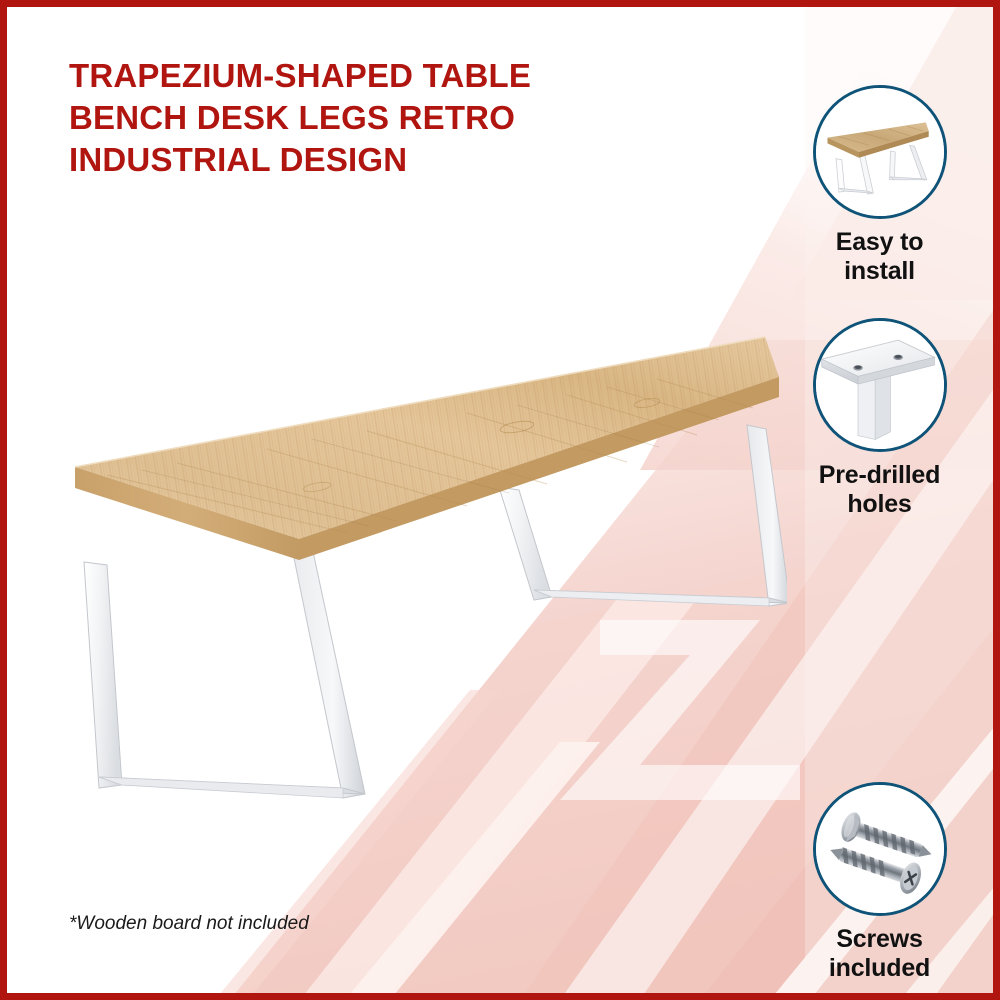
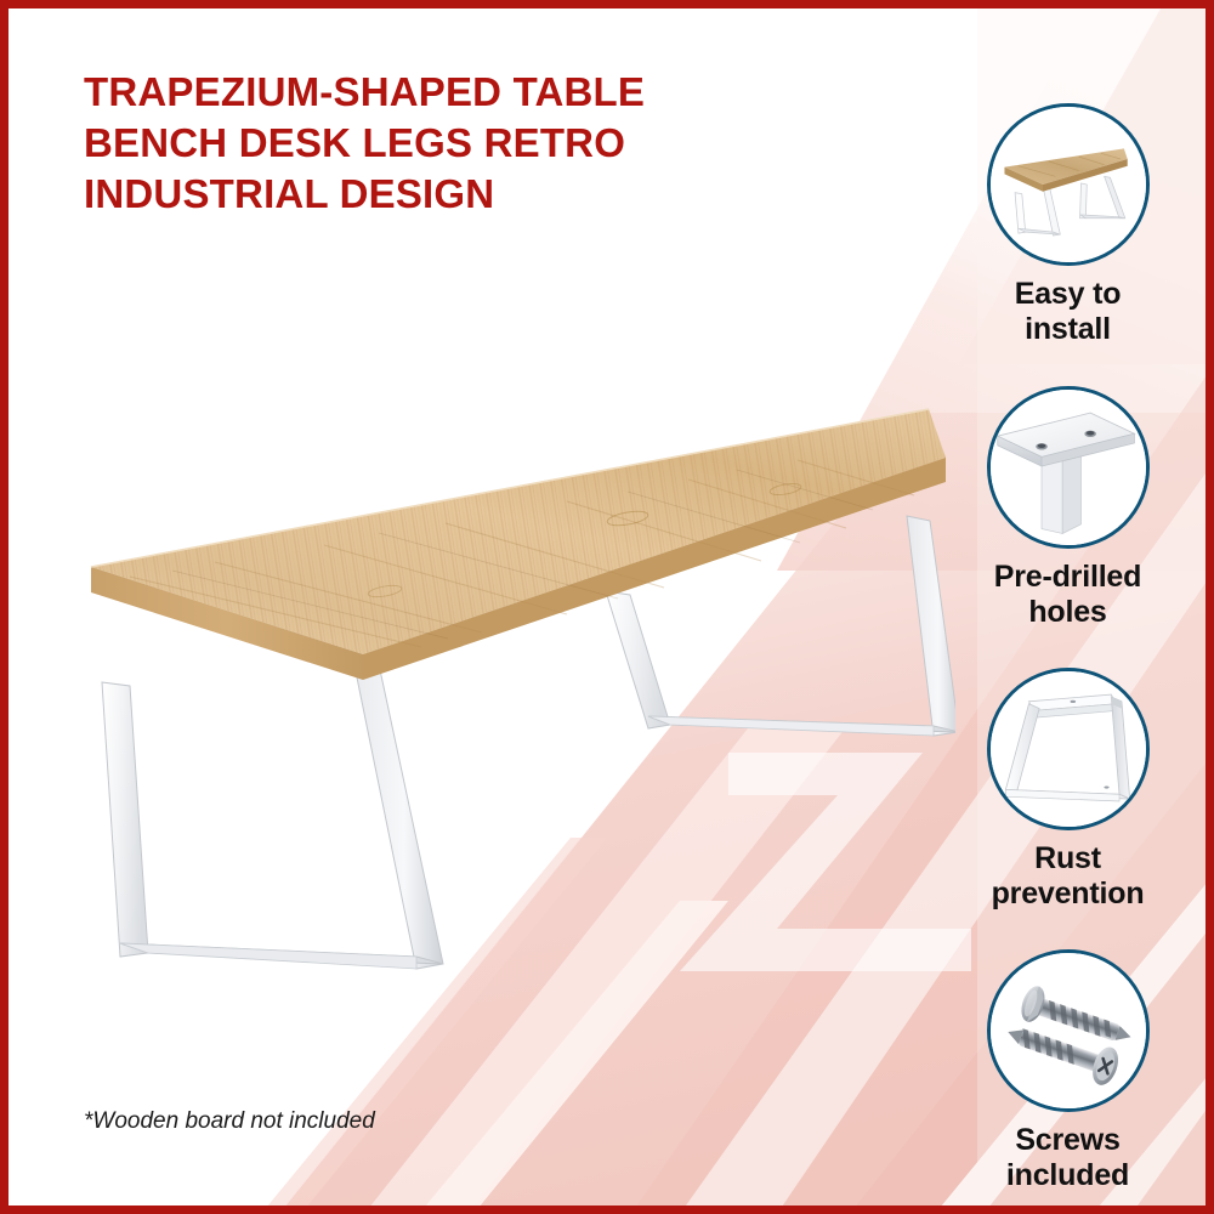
  TRAPEZIUM-SHAPED TABLE BENCH DESK LEGS RETRO INDUSTRIAL DESIGN
  *Wooden board not included
  Easy to
  install
  Pre-drilled
  holes
+ Rust
+ prevention
  Screws
  included
